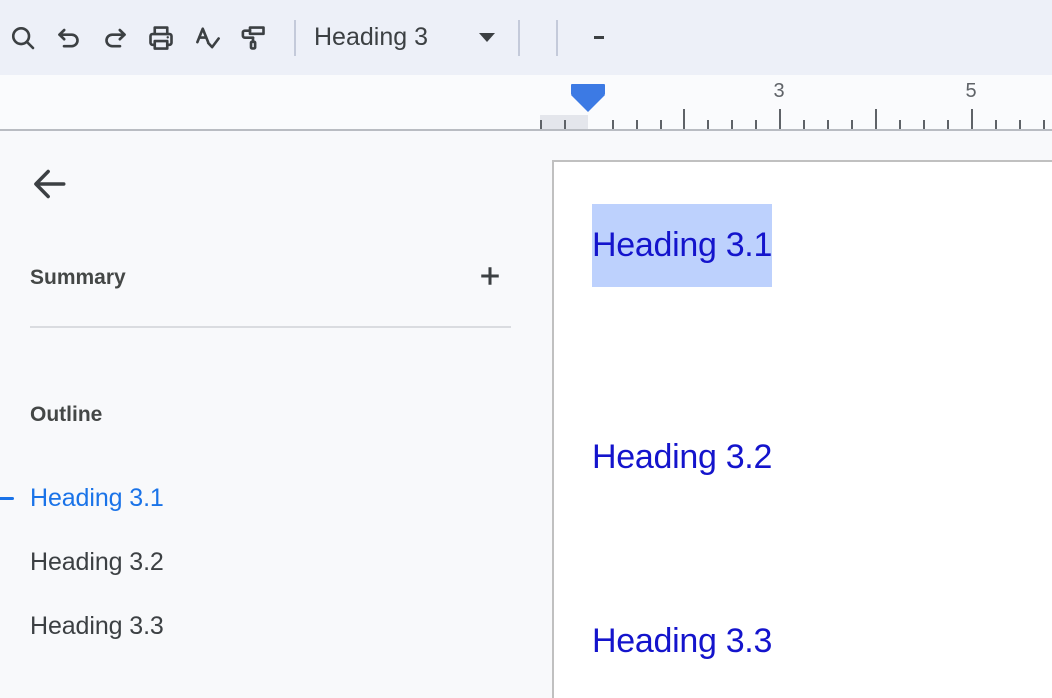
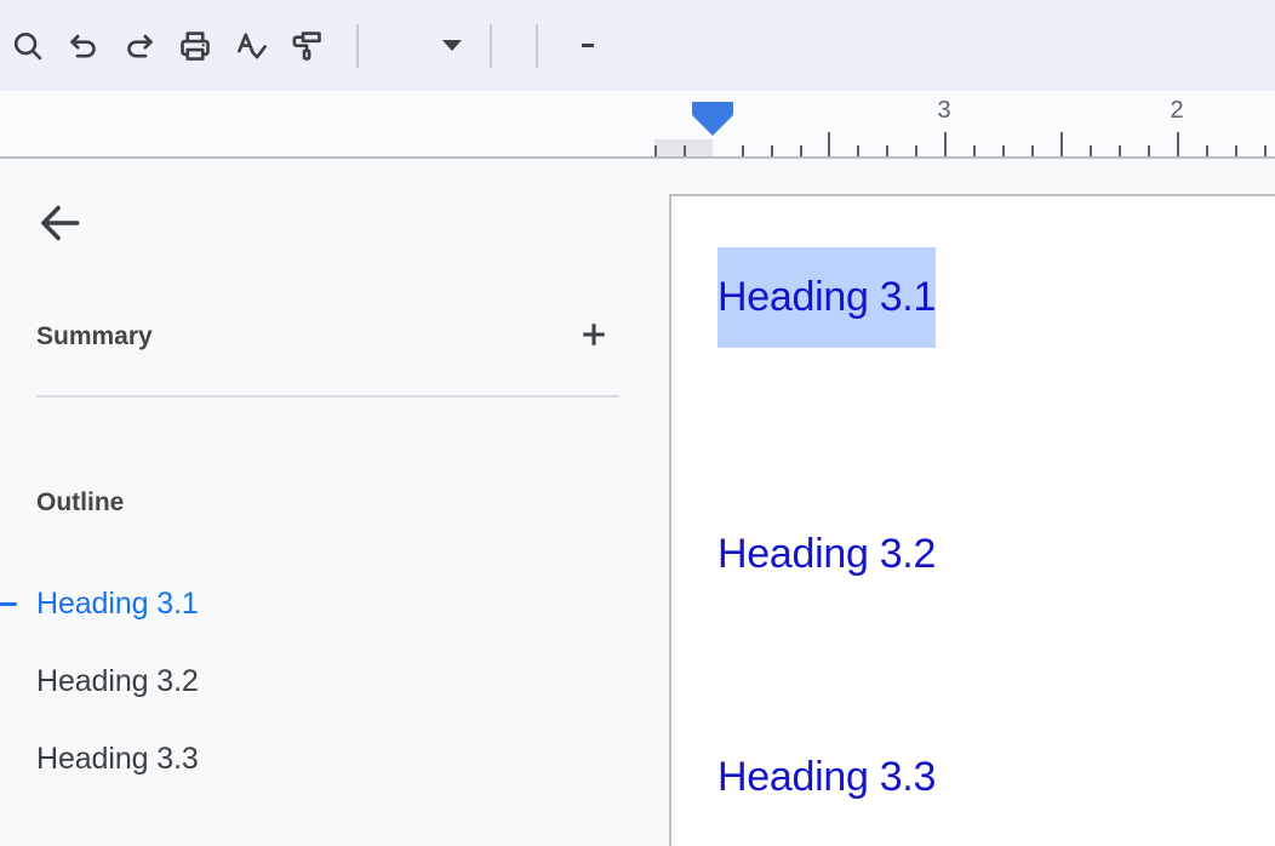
- Heading 3
  3
- 5
+ 2
  Summary
  Outline
  Heading 3.1
  Heading 3.2
  Heading 3.3
  Heading 3.1
  Heading 3.2
  Heading 3.3
